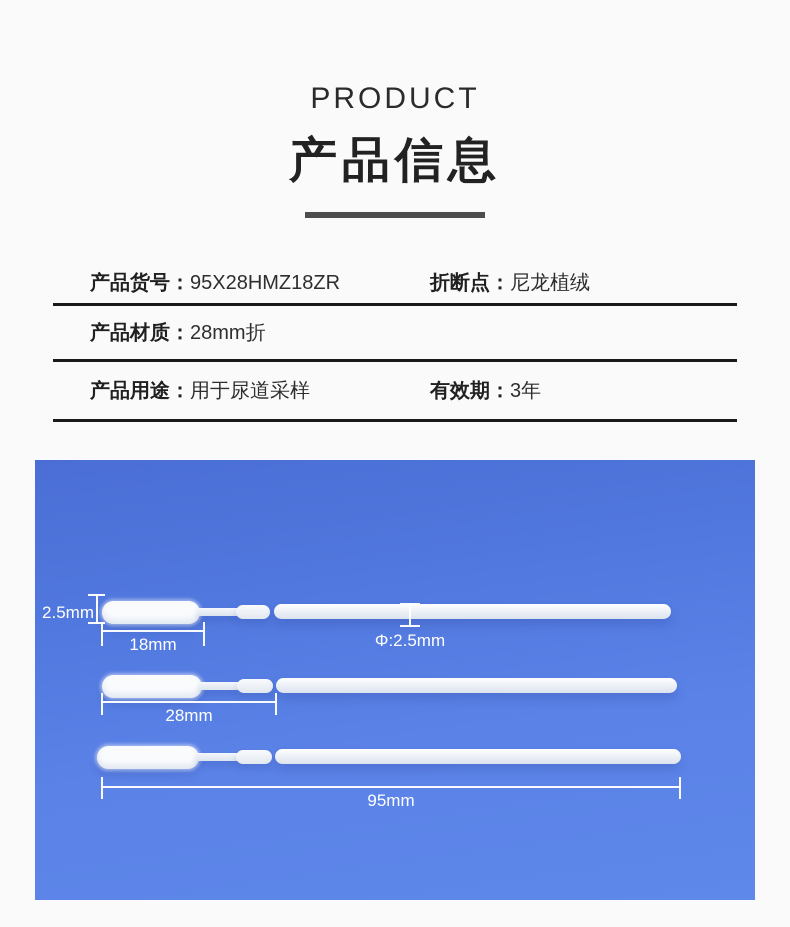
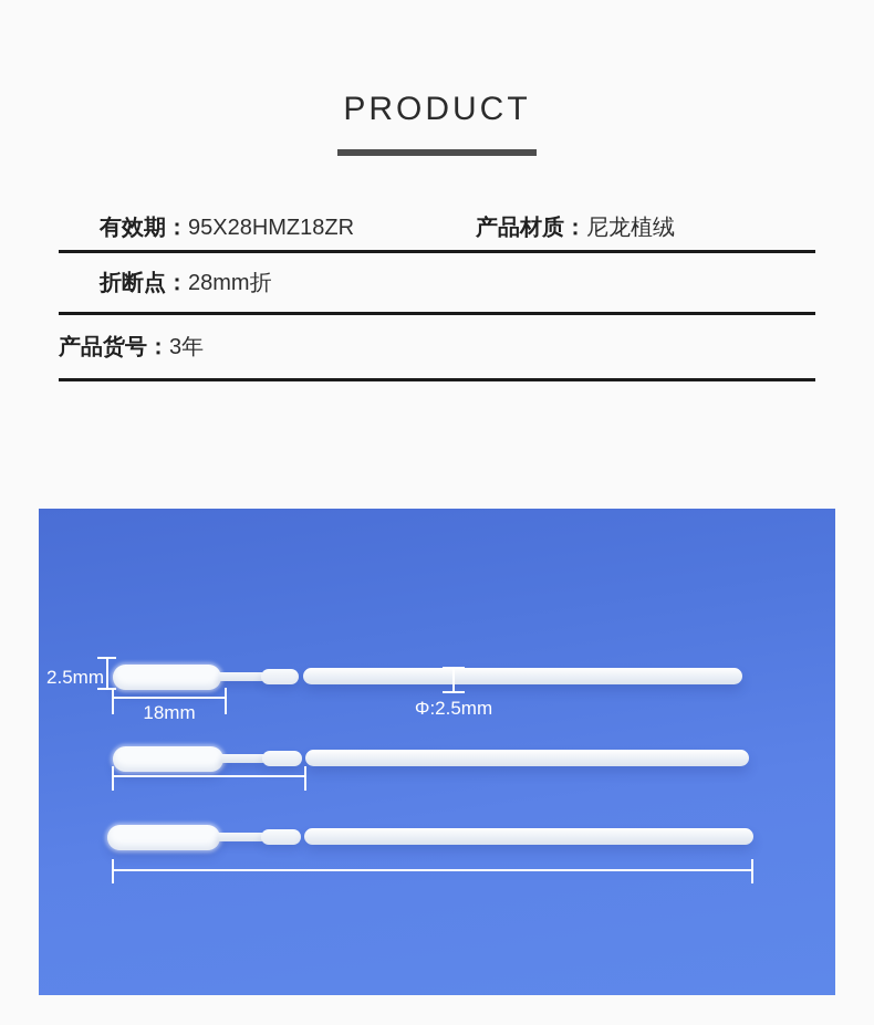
  PRODUCT
- 产品信息
- 产品货号：
+ 有效期：
  95X28HMZ18ZR
- 折断点：
+ 产品材质：
  尼龙植绒
- 产品材质：
+ 折断点：
  28mm折
- 产品用途：
- 用于尿道采样
- 有效期：
+ 产品货号：
  3年
  2.5mm
  18mm
  Φ:2.5mm
- 28mm
- 95mm
